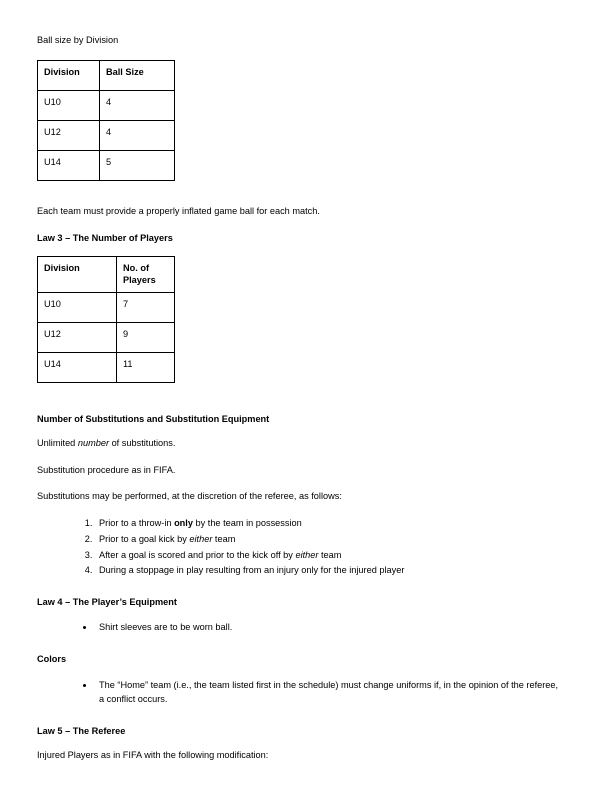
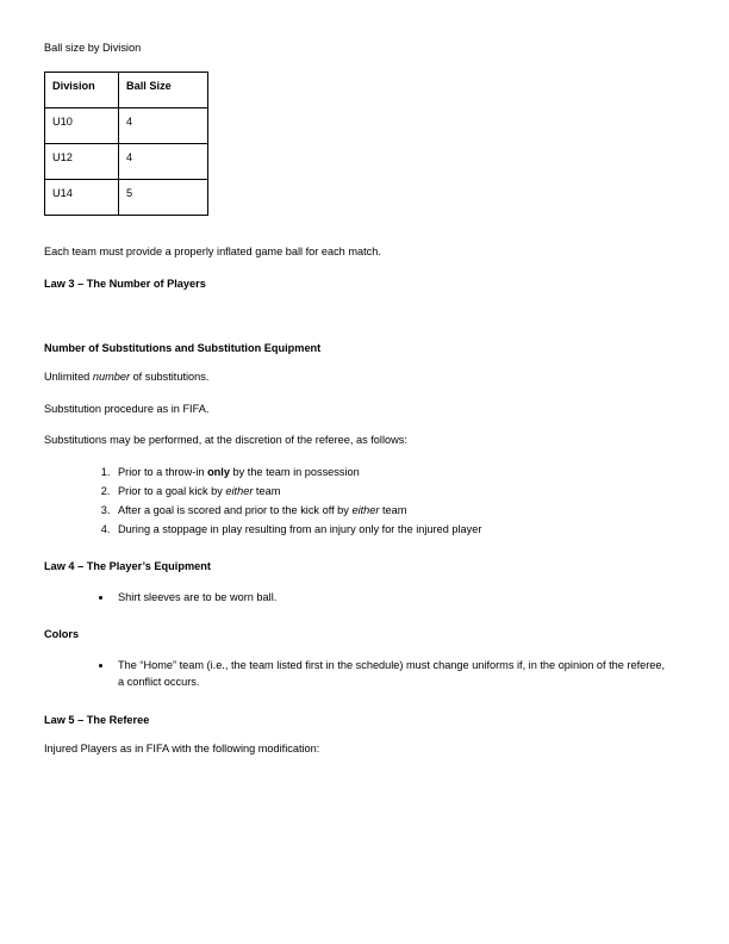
  Ball size by Division
  Division	Ball Size
  U10	4
  U12	4
  U14	5
  Each team must provide a properly inflated game ball for each match.
  Law 3 – The Number of Players
- Division	No. of Players
- U10	7
- U12	9
- U14	11
  Number of Substitutions and Substitution Equipment
  Unlimited number of substitutions.
  Substitution procedure as in FIFA.
  Substitutions may be performed, at the discretion of the referee, as follows:
  Prior to a throw-in only by the team in possession
  Prior to a goal kick by either team
  After a goal is scored and prior to the kick off by either team
  During a stoppage in play resulting from an injury only for the injured player
  Law 4 – The Player’s Equipment
  Shirt sleeves are to be worn ball.
  Colors
  The “Home” team (i.e., the team listed first in the schedule) must change uniforms if, in the opinion of the referee, a conflict occurs.
  Law 5 – The Referee
  Injured Players as in FIFA with the following modification:
